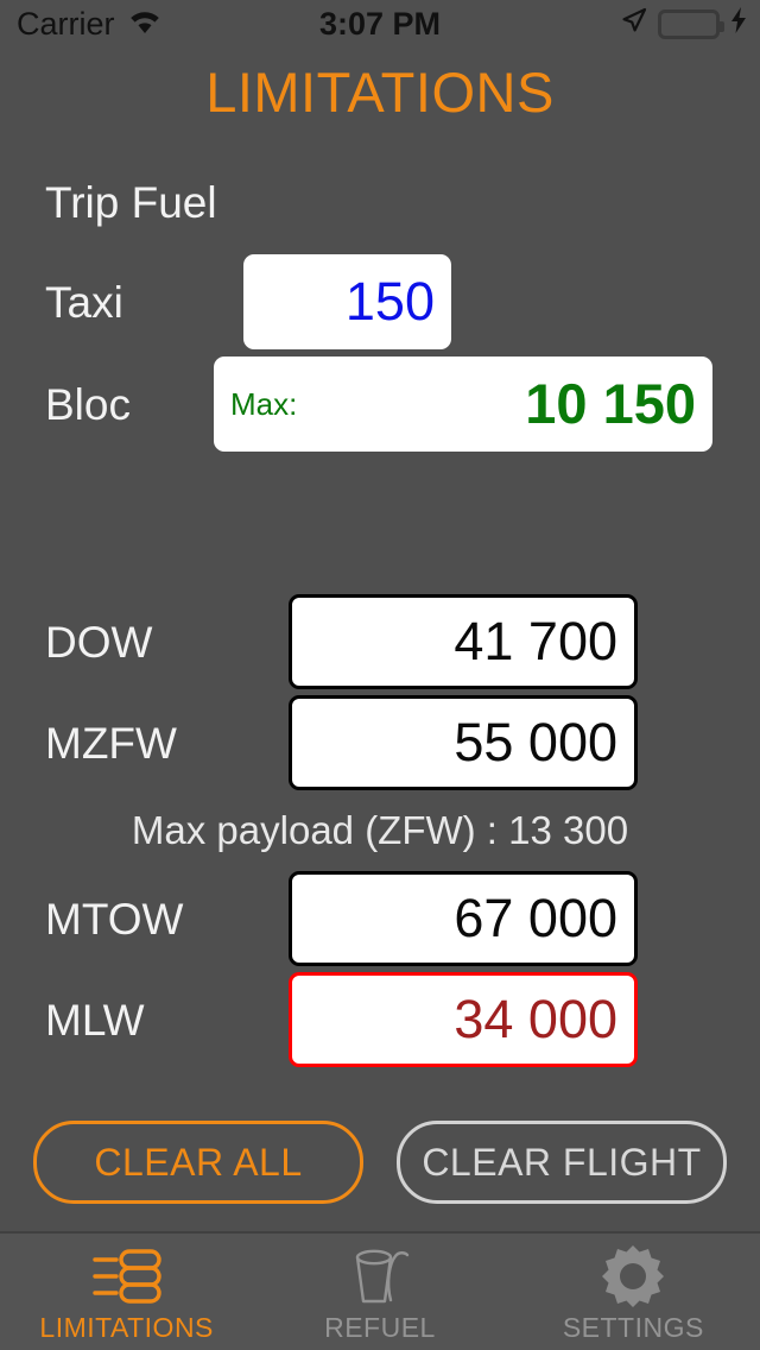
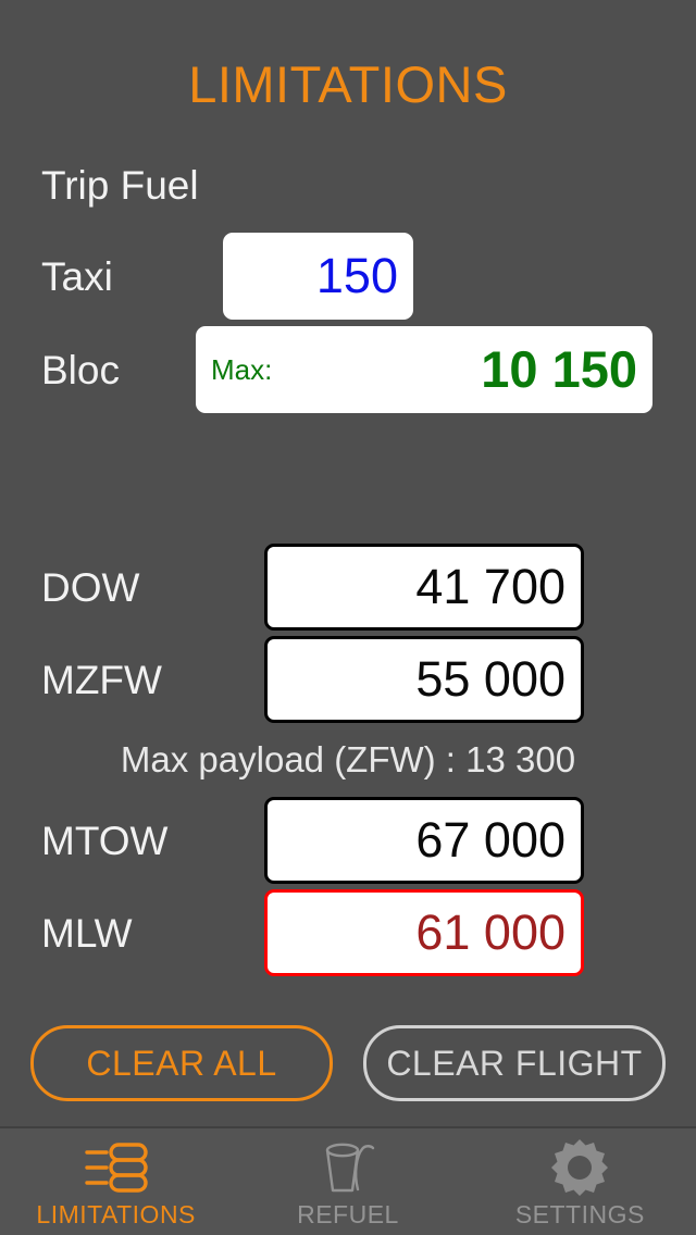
- Carrier
- 3:07 PM
  LIMITATIONS
  Trip Fuel
  Taxi
  150
  Bloc
  Max:
  10 150
  DOW
  41 700
  MZFW
  55 000
  Max payload (ZFW) : 13 300
  MTOW
  67 000
  MLW
- 34 000
+ 61 000
  CLEAR ALL
  CLEAR FLIGHT
  LIMITATIONS
  REFUEL
  SETTINGS
